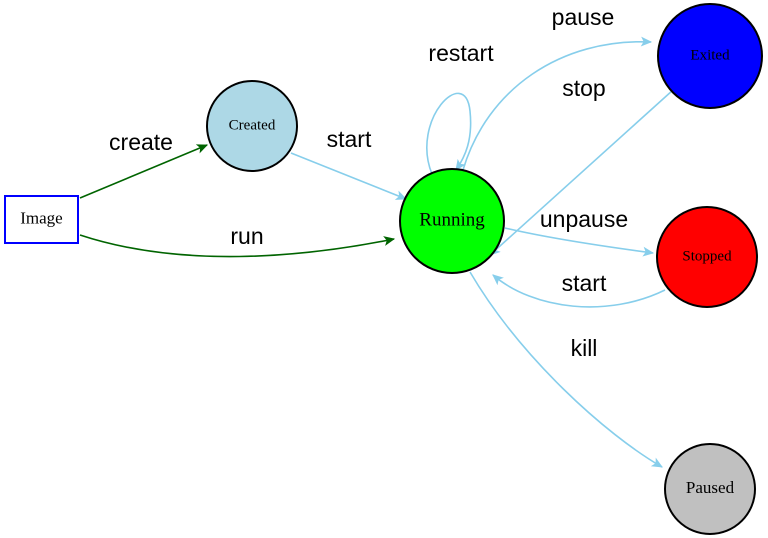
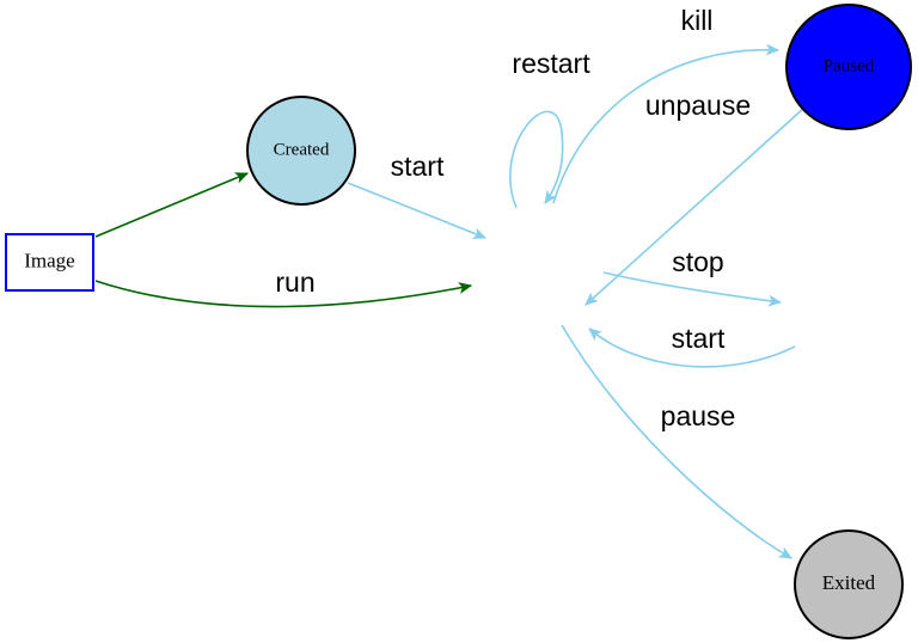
  Image
  Created
- Running
- Exited
+ Paused
- Stopped
- Paused
+ Exited
- create
  run
  start
- pause
+ kill
- stop
+ unpause
  restart
- unpause
+ stop
  start
- kill
+ pause
